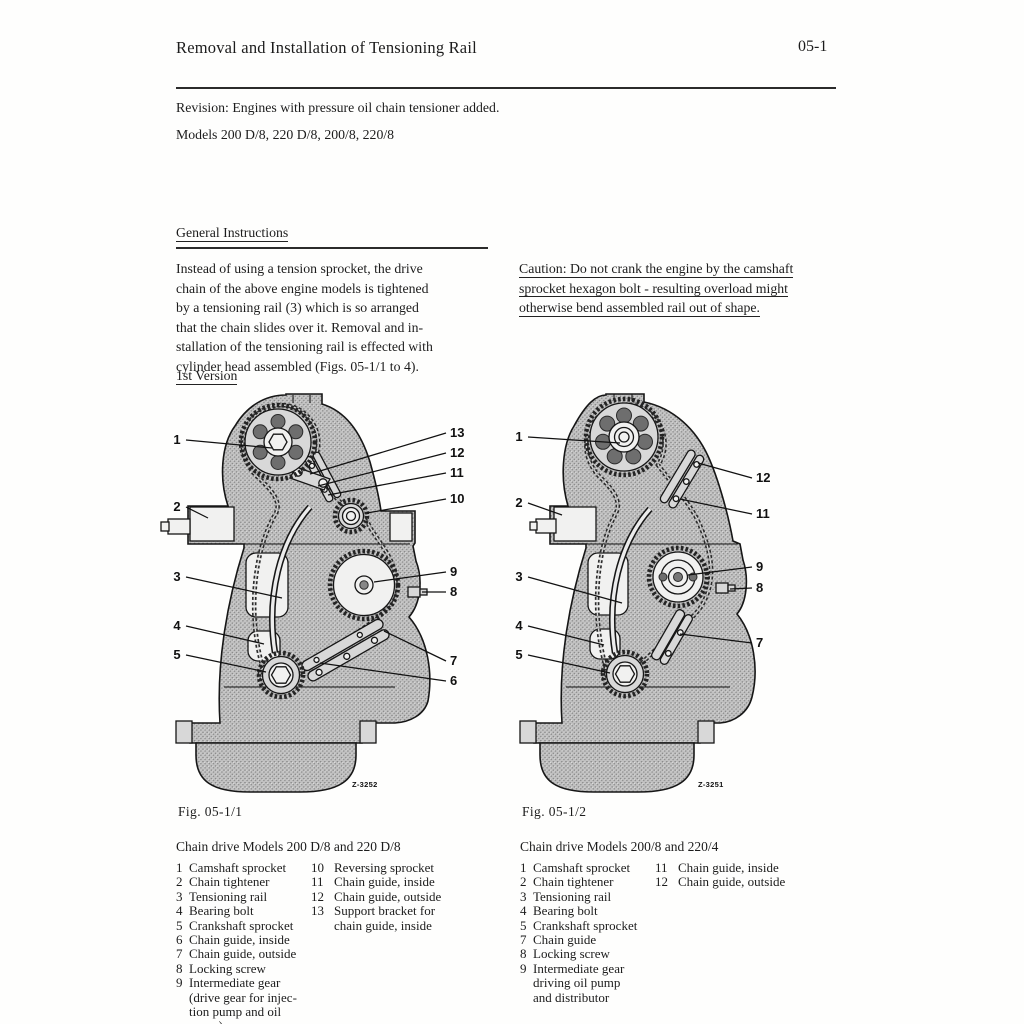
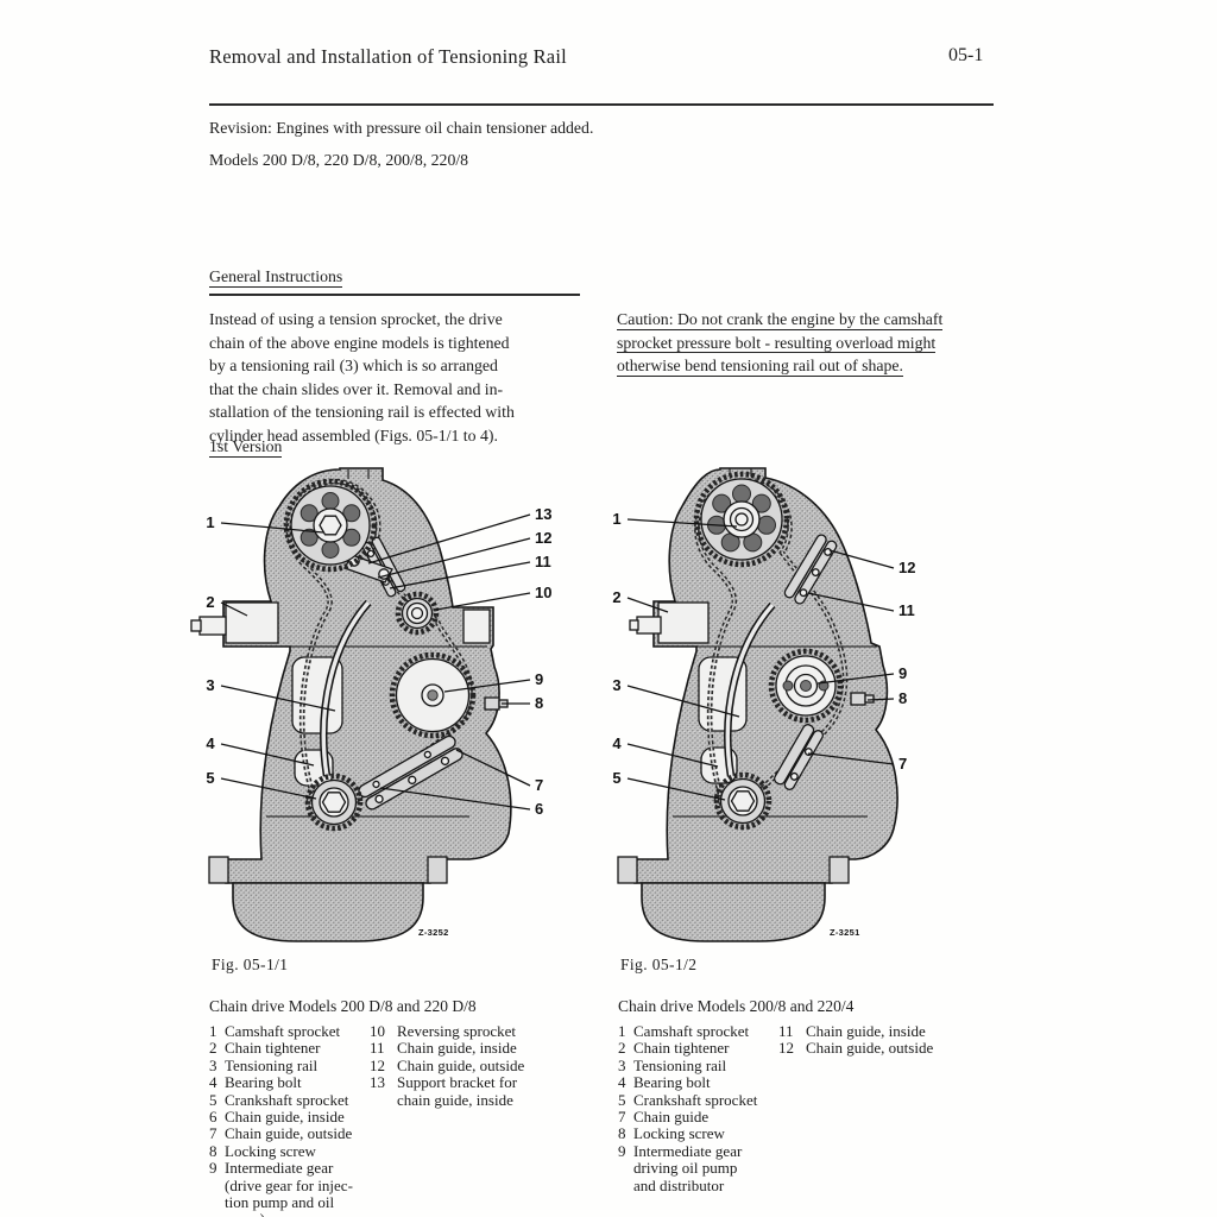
  Removal and Installation of Tensioning Rail
  05-1
  Revision: Engines with pressure oil chain tensioner added.
  Models 200 D/8, 220 D/8, 200/8, 220/8
  General Instructions
  Instead of using a tension sprocket, the drive
  chain of the above engine models is tightened
  by a tensioning rail (3) which is so arranged
  that the chain slides over it. Removal and in-
  stallation of the tensioning rail is effected with
  cylinder head assembled (Figs. 05-1/1 to 4).
  Caution: Do not crank the engine by the camshaft
- sprocket hexagon bolt - resulting overload might
+ sprocket pressure bolt - resulting overload might
- otherwise bend assembled rail out of shape.
+ otherwise bend tensioning rail out of shape.
  1st Version
  1
  2
  3
  4
  5
  13
  12
  11
  10
  9
  8
  7
  6
  Z-3252
  1
  2
  3
  4
  5
  12
  11
  9
  8
  7
  Z-3251
  Fig. 05-1/1
  Fig. 05-1/2
  Chain drive Models 200 D/8 and 220 D/8
  Chain drive Models 200/8 and 220/4
  1
  Camshaft sprocket
  2
  Chain tightener
  3
  Tensioning rail
  4
  Bearing bolt
  5
  Crankshaft sprocket
  6
  Chain guide, inside
  7
  Chain guide, outside
  8
  Locking screw
  9
  Intermediate gear
  (drive gear for injec-
  tion pump and oil
  10
  Reversing sprocket
  11
  Chain guide, inside
  12
  Chain guide, outside
  13
  Support bracket for
  chain guide, inside
  1
  Camshaft sprocket
  2
  Chain tightener
  3
  Tensioning rail
  4
  Bearing bolt
  5
  Crankshaft sprocket
  7
  Chain guide
  8
  Locking screw
  9
  Intermediate gear
  driving oil pump
  and distributor
  11
  Chain guide, inside
  12
  Chain guide, outside
